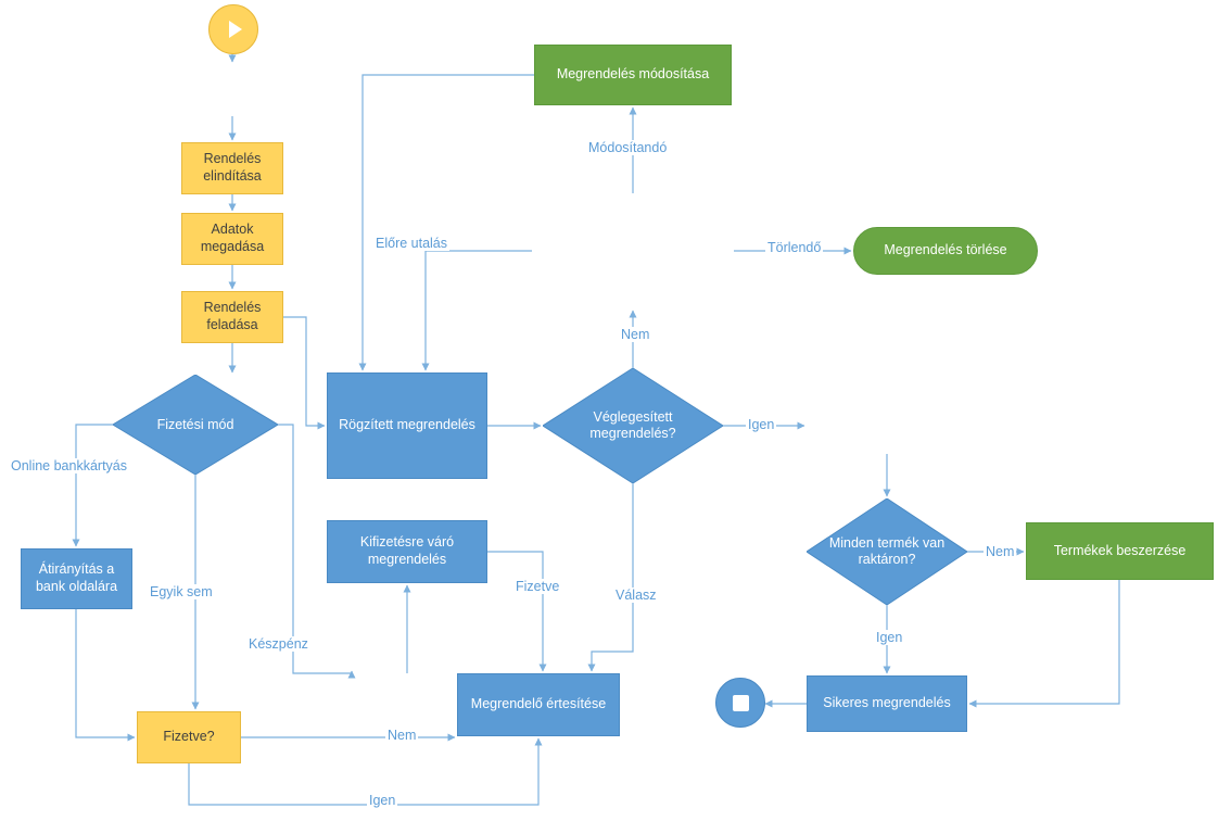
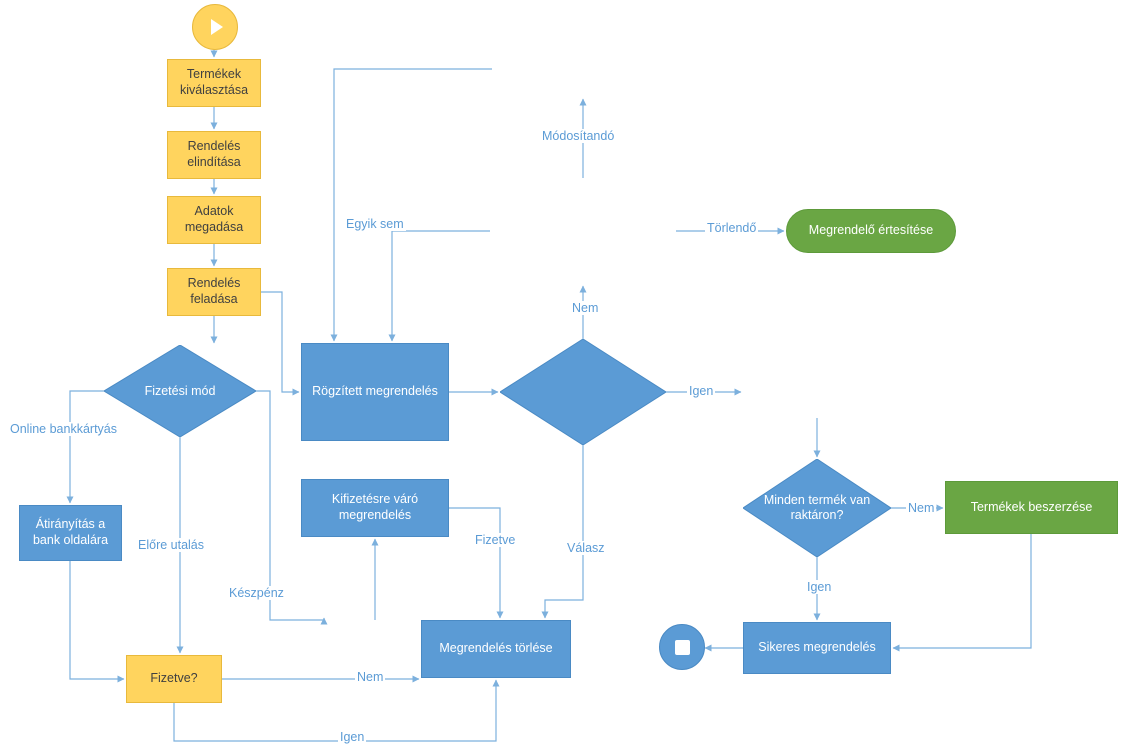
+ Termékek kiválasztása
  Rendelés elindítása
  Adatok megadása
  Rendelés feladása
  Fizetési mód
  Átirányítás a bank oldalára
  Fizetve?
  Rögzített megrendelés
  Kifizetésre váró megrendelés
- Megrendelő értesítése
+ Megrendelés törlése
- Véglegesített megrendelés?
- Megrendelés módosítása
- Megrendelés törlése
+ Megrendelő értesítése
  Minden termék van raktáron?
  Termékek beszerzése
  Sikeres megrendelés
  Online bankkártyás
- Egyik sem
+ Előre utalás
  Készpénz
  Nem
  Igen
  Fizetve
  Válasz
- Előre utalás
+ Egyik sem
  Módosítandó
  Törlendő
  Nem
  Igen
  Nem
  Igen
